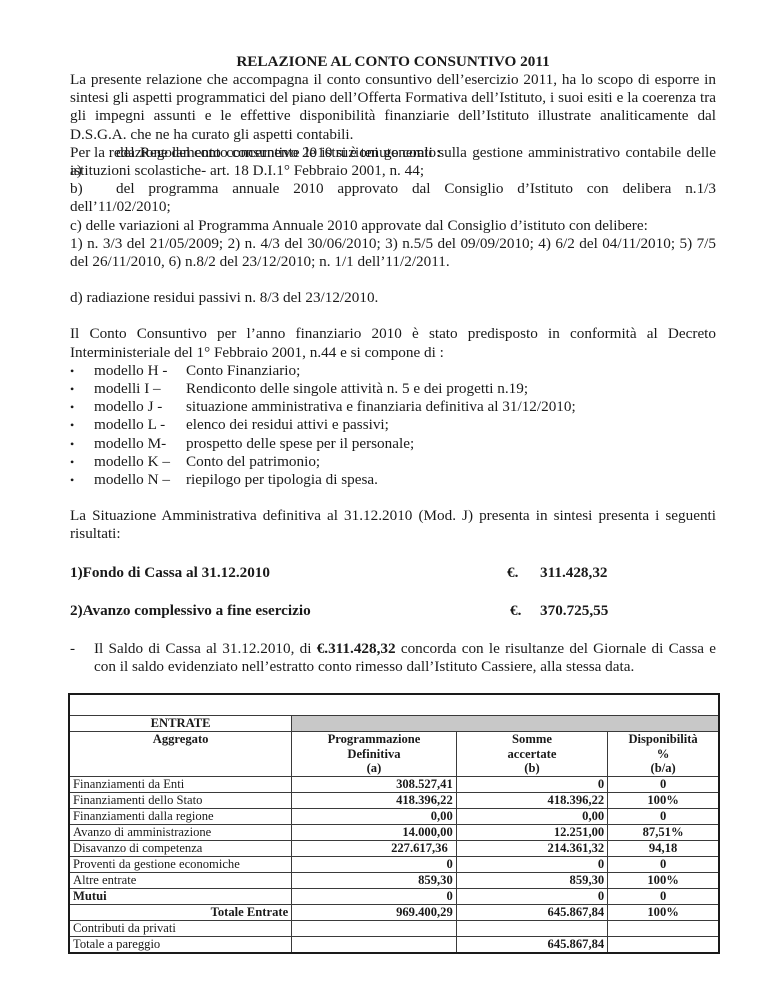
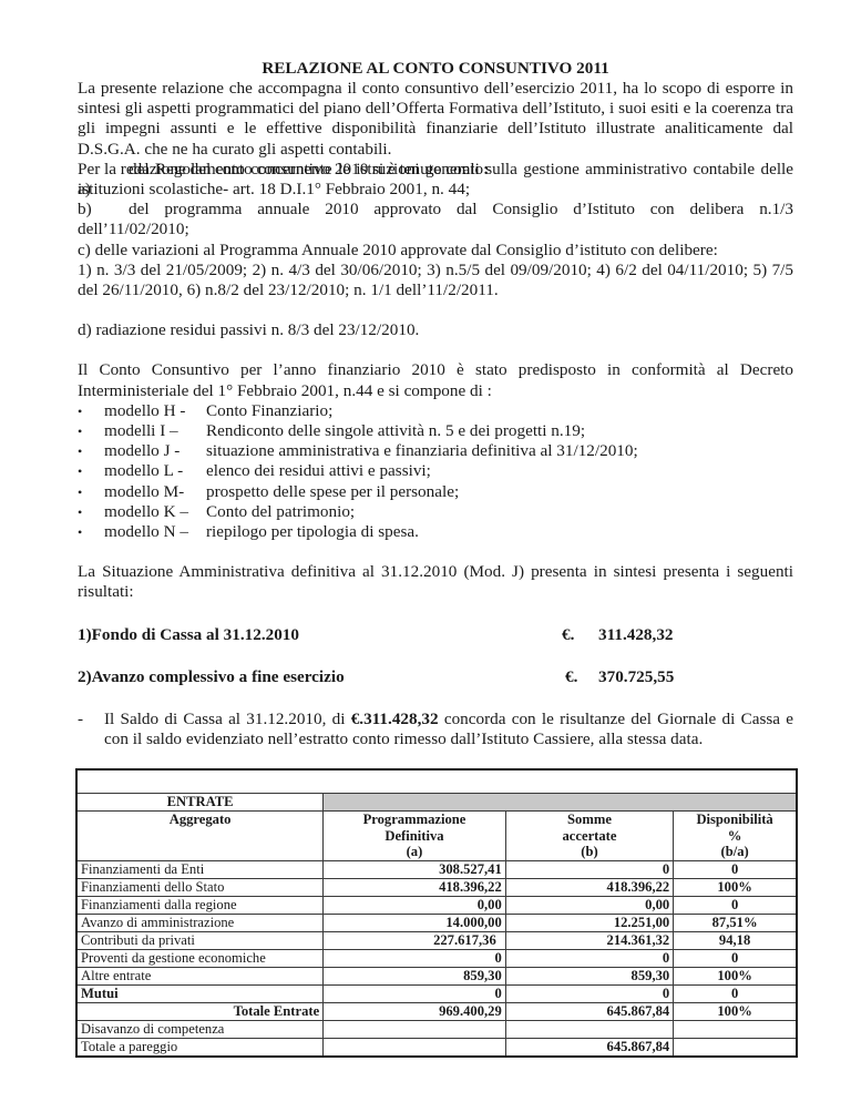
  RELAZIONE AL CONTO CONSUNTIVO 2011
  La presente relazione che accompagna il conto consuntivo dell’esercizio 2011, ha lo scopo di esporre in sintesi gli aspetti programmatici del piano dell’Offerta Formativa dell’Istituto, i suoi esiti e la coerenza tra gli impegni assunti e le effettive disponibilità finanziarie dell’Istituto illustrate analiticamente dal D.S.G.A. che ne ha curato gli aspetti contabili.
  Per la redazione del conto consuntivo 2010 si è tenuto conto:
  a)
  del Regolamento concernente le istruzioni generali sulla gestione amministrativo contabile delle istituzioni scolastiche- art. 18 D.I.1° Febbraio 2001, n. 44;
  b) del programma annuale 2010 approvato dal Consiglio d’Istituto con delibera n.1/3 dell’11/02/2010;
  c) delle variazioni al Programma Annuale 2010 approvate dal Consiglio d’istituto con delibere:
  1) n. 3/3 del 21/05/2009; 2) n. 4/3 del 30/06/2010; 3) n.5/5 del 09/09/2010; 4) 6/2 del 04/11/2010; 5) 7/5 del 26/11/2010, 6) n.8/2 del 23/12/2010; n. 1/1 dell’11/2/2011.
  d) radiazione residui passivi n. 8/3 del 23/12/2010.
  Il Conto Consuntivo per l’anno finanziario 2010 è stato predisposto in conformità al Decreto Interministeriale del 1° Febbraio 2001, n.44 e si compone di :
  •
  modello H -
  Conto Finanziario;
  •
  modelli I –
  Rendiconto delle singole attività n. 5 e dei progetti n.19;
  •
  modello J -
  situazione amministrativa e finanziaria definitiva al 31/12/2010;
  •
  modello L -
  elenco dei residui attivi e passivi;
  •
  modello M-
  prospetto delle spese per il personale;
  •
  modello K –
  Conto del patrimonio;
  •
  modello N –
  riepilogo per tipologia di spesa.
  La Situazione Amministrativa definitiva al 31.12.2010 (Mod. J) presenta in sintesi presenta i seguenti risultati:
  1)Fondo di Cassa al 31.12.2010
  €.
  311.428,32
  2)Avanzo complessivo a fine esercizio
  €.
  370.725,55
  -
  Il Saldo di Cassa al 31.12.2010, di €.311.428,32 concorda con le risultanze del Giornale di Cassa e con il saldo evidenziato nell’estratto conto rimesso dall’Istituto Cassiere, alla stessa data.
  ENTRATE
  Aggregato	ProgrammazioneDefinitiva(a)	Sommeaccertate(b)	Disponibilità%(b/a)
  Finanziamenti da Enti	308.527,41	0	0
  Finanziamenti dello Stato	418.396,22	418.396,22	100%
  Finanziamenti dalla regione	0,00	0,00	0
  Avanzo di amministrazione	14.000,00	12.251,00	87,51%
- Disavanzo di competenza	227.617,36	214.361,32	94,18
+ Contributi da privati	227.617,36	214.361,32	94,18
  Proventi da gestione economiche	0	0	0
  Altre entrate	859,30	859,30	100%
  Mutui	0	0	0
  Totale Entrate	969.400,29	645.867,84	100%
- Contributi da privati
+ Disavanzo di competenza
  Totale a pareggio		645.867,84
